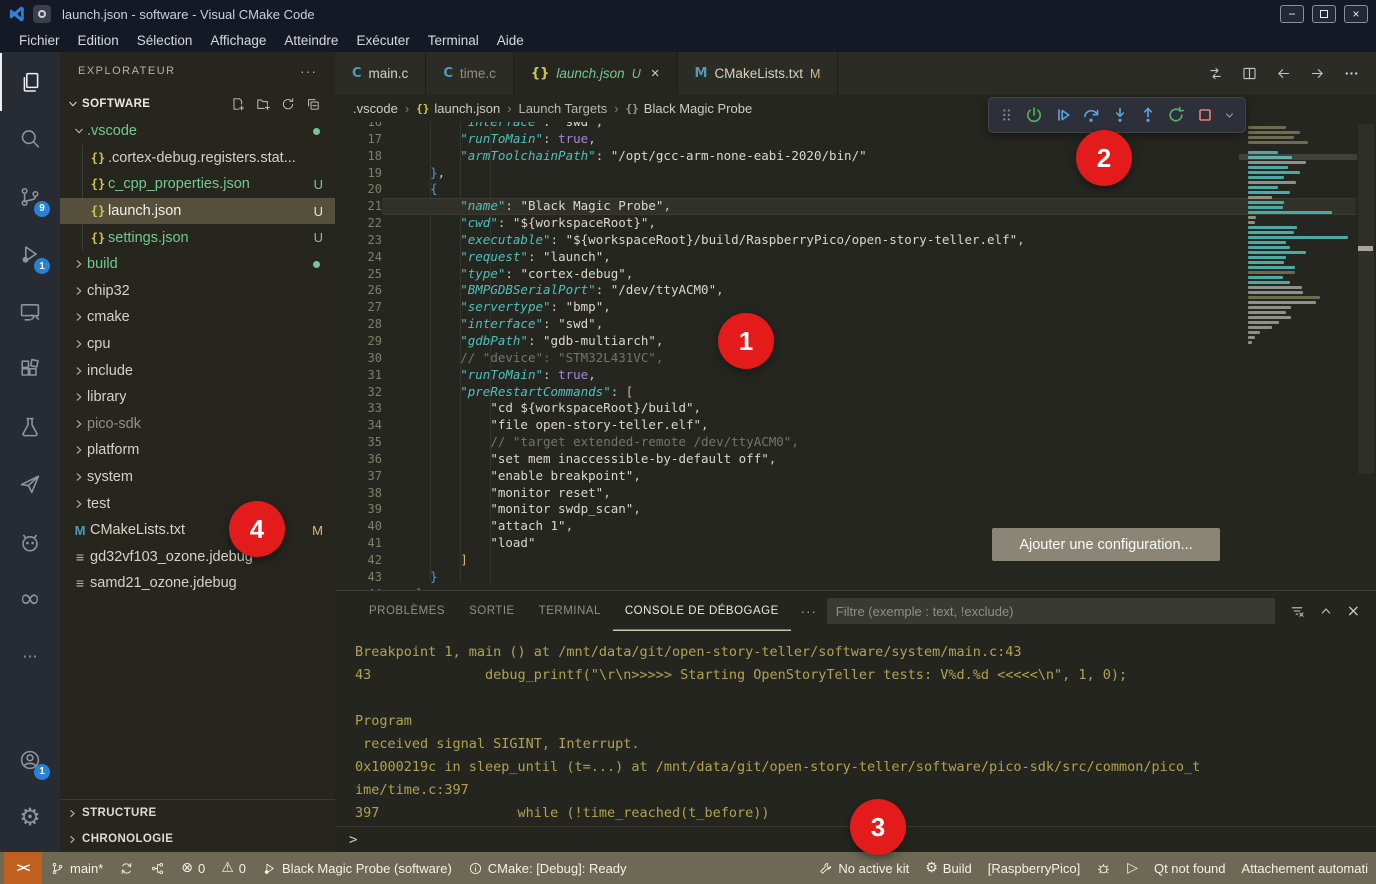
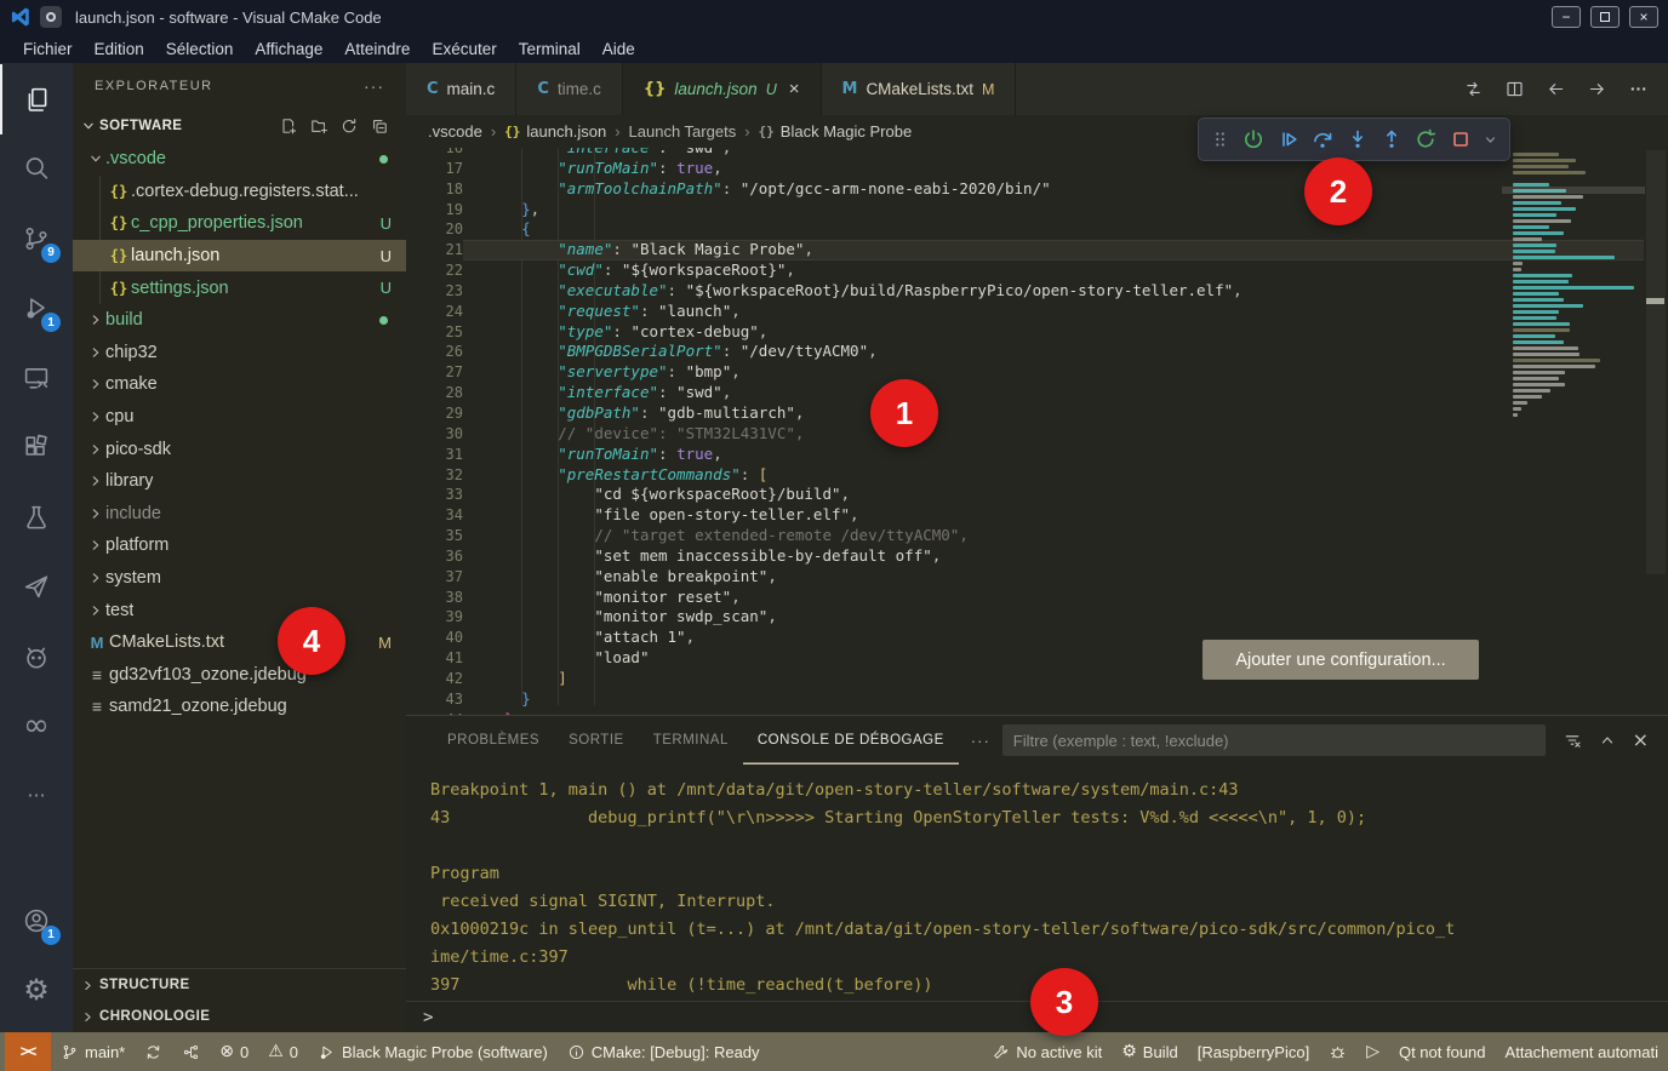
  launch.json - software - Visual CMake Code
  −
  ×
  Fichier
  Edition
  Sélection
  Affichage
  Atteindre
  Exécuter
  Terminal
  Aide
  9
  1
  ∞
  ···
  1
  ⚙
  EXPLORATEUR
  ···
  SOFTWARE
  .vscode
  {}
  .cortex-debug.registers.stat...
  {}
  c_cpp_properties.json
  U
  {}
  launch.json
  U
  {}
  settings.json
  U
  build
  chip32
  cmake
  cpu
- include
+ pico-sdk
  library
- pico-sdk
+ include
  platform
  system
  test
  M
  CMakeLists.txt
  M
  ≡
  gd32vf103_ozone.jdebug
  ≡
  samd21_ozone.jdebug
  STRUCTURE
  CHRONOLOGIE
  C
  main.c
  C
  time.c
  {}
  launch.json
  U
  ×
  M
  CMakeLists.txt
  M
  .vscode
  ›
  {}
  launch.json
  ›
  Launch Targets
  ›
  {}
  Black Magic Probe
  16
  "interface": "swd",
  17
  "runToMain": true,
  18
  "armToolchainPath": "/opt/gcc-arm-none-eabi-2020/bin/"
  19
  },
  20
  {
  21
  "name": "Black Magic Probe",
  22
  "cwd": "${workspaceRoot}",
  23
  "executable": "${workspaceRoot}/build/RaspberryPico/open-story-teller.elf",
  24
  "request": "launch",
  25
  "type": "cortex-debug",
  26
  "BMPGDBSerialPort": "/dev/ttyACM0",
  27
  "servertype": "bmp",
  28
  "interface": "swd",
  29
  "gdbPath": "gdb-multiarch",
  30
  // "device": "STM32L431VC",
  31
  "runToMain": true,
  32
  "preRestartCommands": [
  33
  "cd ${workspaceRoot}/build",
  34
  "file open-story-teller.elf",
  35
  // "target extended-remote /dev/ttyACM0",
  36
  "set mem inaccessible-by-default off",
  37
  "enable breakpoint",
  38
  "monitor reset",
  39
  "monitor swdp_scan",
  40
  "attach 1",
  41
  "load"
  42
  ]
  43
  }
  Ajouter une configuration...
  PROBLÈMES
  SORTIE
  TERMINAL
  CONSOLE DE DÉBOGAGE
  ···
  Filtre (exemple : text, !exclude)
  ×
  Breakpoint 1, main () at /mnt/data/git/open-story-teller/software/system/main.c:43
  43 debug_printf("\r\n>>>>> Starting OpenStoryTeller tests: V%d.%d <<<<<\n", 1, 0);
  Program
  received signal SIGINT, Interrupt.
  0x1000219c in sleep_until (t=...) at /mnt/data/git/open-story-teller/software/pico-sdk/src/common/pico_t
  ime/time.c:397
  397 while (!time_reached(t_before))
  >
  ><
  main*
  ⊗
  0
  ⚠
  0
  Black Magic Probe (software)
  CMake: [Debug]: Ready
  No active kit
  ⚙
  Build
  [RaspberryPico]
  ▷
  Qt not found
  Attachement automati
  1
  2
  3
  4
